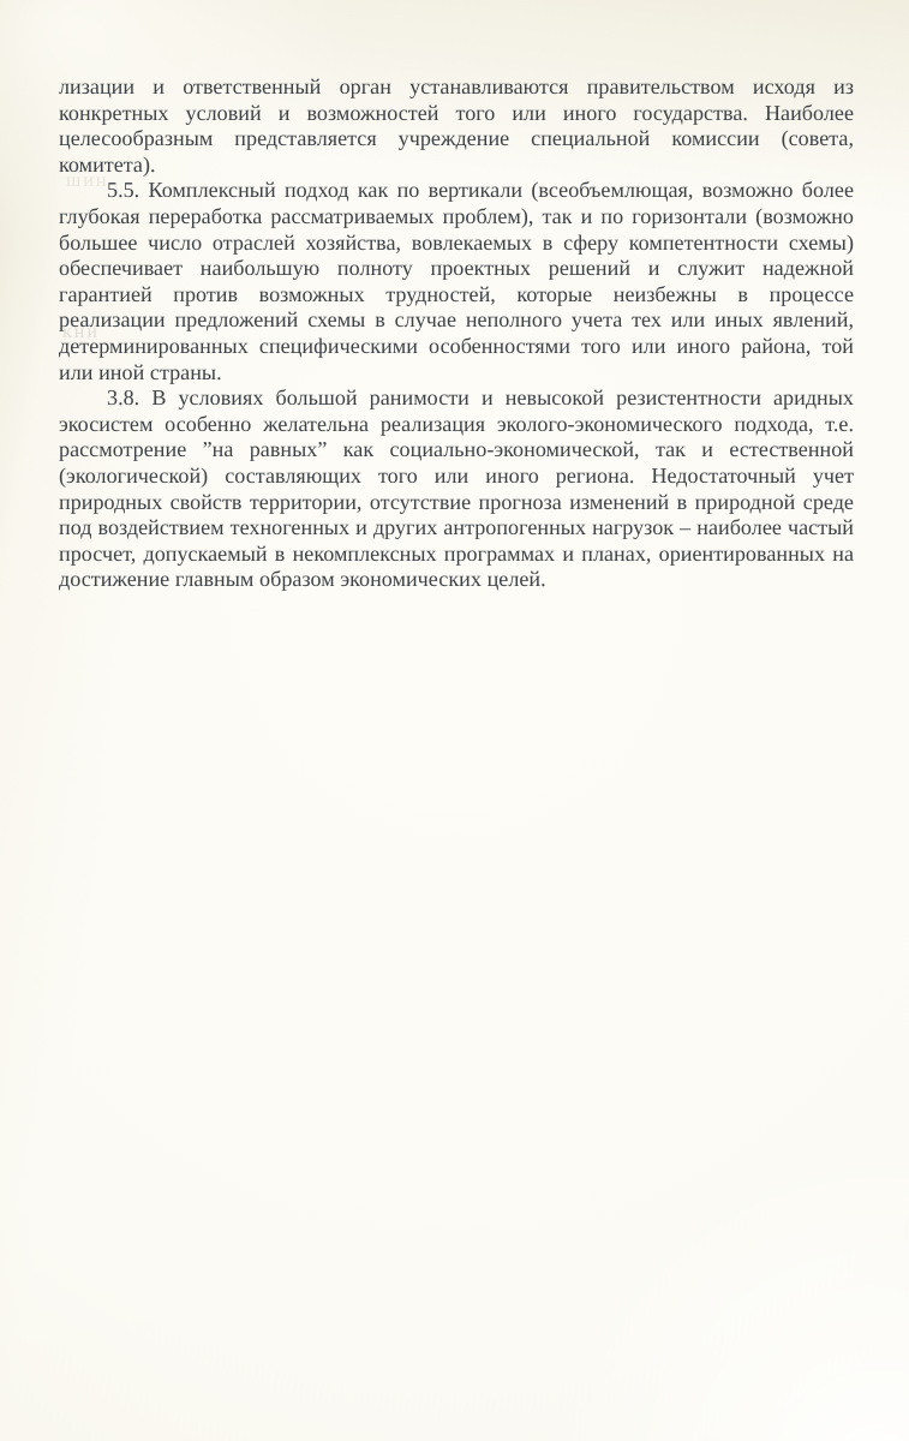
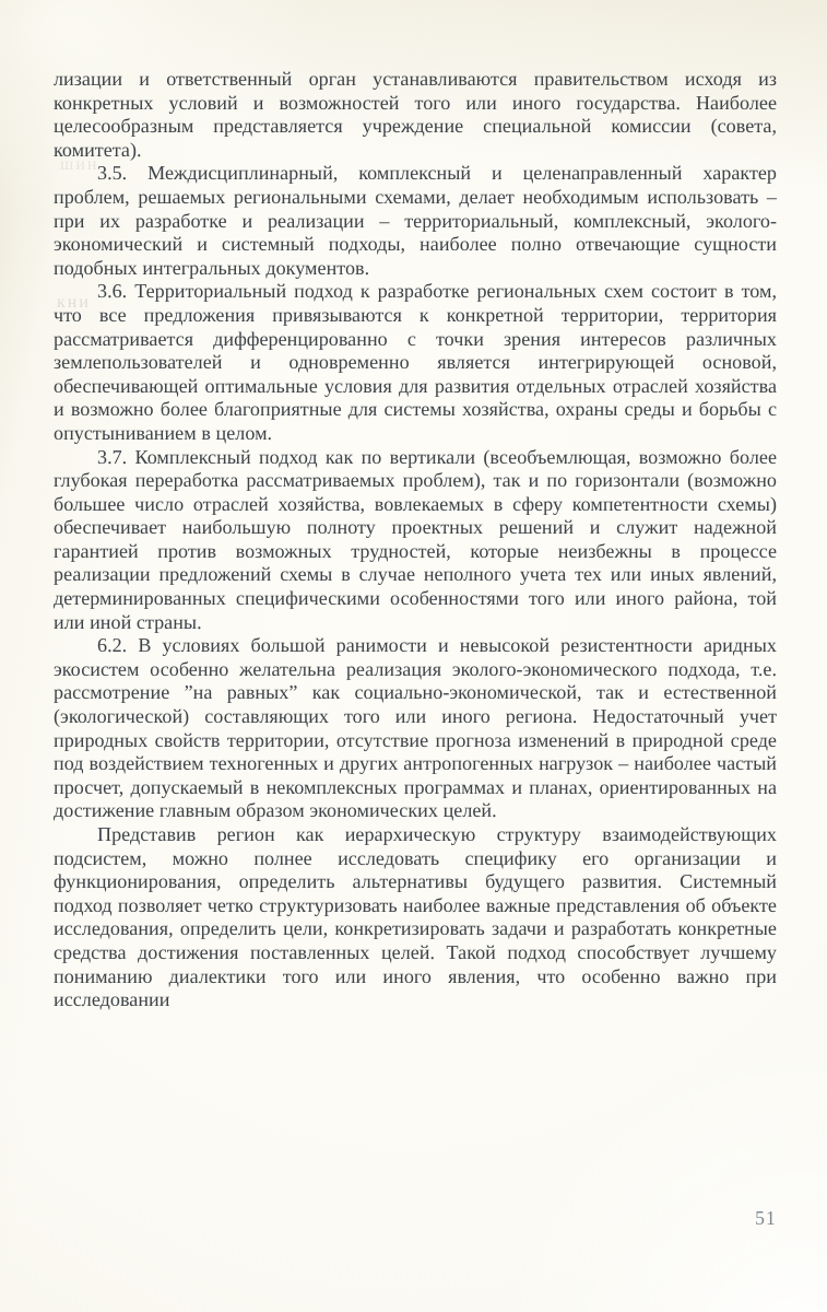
  лизации и ответственный орган устанавливаются правительством исходя из конкретных условий и возможностей того или иного государства. Наиболее целесообразным представляется учреждение специальной комиссии (совета, комитета).
+ 3.5. Междисциплинарный, комплексный и целенаправленный характер проблем, решаемых региональными схемами, делает необходимым использовать – при их разработке и реализации – территориальный, комплексный, эколого-экономический и системный подходы, наиболее полно отвечающие сущности подобных интегральных документов.
+ 3.6. Территориальный подход к разработке региональных схем состоит в том, что все предложения привязываются к конкретной территории, территория рассматривается дифференцированно с точки зрения интересов различных землепользователей и одновременно является интегрирующей основой, обеспечивающей оптимальные условия для развития отдельных отраслей хозяйства и возможно более благоприятные для системы хозяйства, охраны среды и борьбы с опустыниванием в целом.
- 5.5. Комплексный подход как по вертикали (всеобъемлющая, возможно более глубокая переработка рассматриваемых проблем), так и по горизонтали (возможно большее число отраслей хозяйства, вовлекаемых в сферу компетентности схемы) обеспечивает наибольшую полноту проектных решений и служит надежной гарантией против возможных трудностей, которые неизбежны в процессе реализации предложений схемы в случае неполного учета тех или иных явлений, детерминированных специфическими особенностями того или иного района, той или иной страны.
+ 3.7. Комплексный подход как по вертикали (всеобъемлющая, возможно более глубокая переработка рассматриваемых проблем), так и по горизонтали (возможно большее число отраслей хозяйства, вовлекаемых в сферу компетентности схемы) обеспечивает наибольшую полноту проектных решений и служит надежной гарантией против возможных трудностей, которые неизбежны в процессе реализации предложений схемы в случае неполного учета тех или иных явлений, детерминированных специфическими особенностями того или иного района, той или иной страны.
- 3.8. В условиях большой ранимости и невысокой резистентности аридных экосистем особенно желательна реализация эколого-экономического подхода, т.е. рассмотрение ”на равных” как социально-экономической, так и естественной (экологической) составляющих того или иного региона. Недостаточный учет природных свойств территории, отсутствие прогноза изменений в природной среде под воздействием техногенных и других антропогенных нагрузок – наиболее частый просчет, допускаемый в некомплексных программах и планах, ориентированных на достижение главным образом экономических целей.
+ 6.2. В условиях большой ранимости и невысокой резистентности аридных экосистем особенно желательна реализация эколого-экономического подхода, т.е. рассмотрение ”на равных” как социально-экономической, так и естественной (экологической) составляющих того или иного региона. Недостаточный учет природных свойств территории, отсутствие прогноза изменений в природной среде под воздействием техногенных и других антропогенных нагрузок – наиболее частый просчет, допускаемый в некомплексных программах и планах, ориентированных на достижение главным образом экономических целей.
+ Представив регион как иерархическую структуру взаимодействующих подсистем, можно полнее исследовать специфику его организации и функционирования, определить альтернативы будущего развития. Системный подход позволяет четко структуризовать наиболее важные представления об объекте исследования, определить цели, конкретизировать задачи и разработать конкретные средства достижения поставленных целей. Такой подход способствует лучшему пониманию диалектики того или иного явления, что особенно важно при исследовании
+ 51
